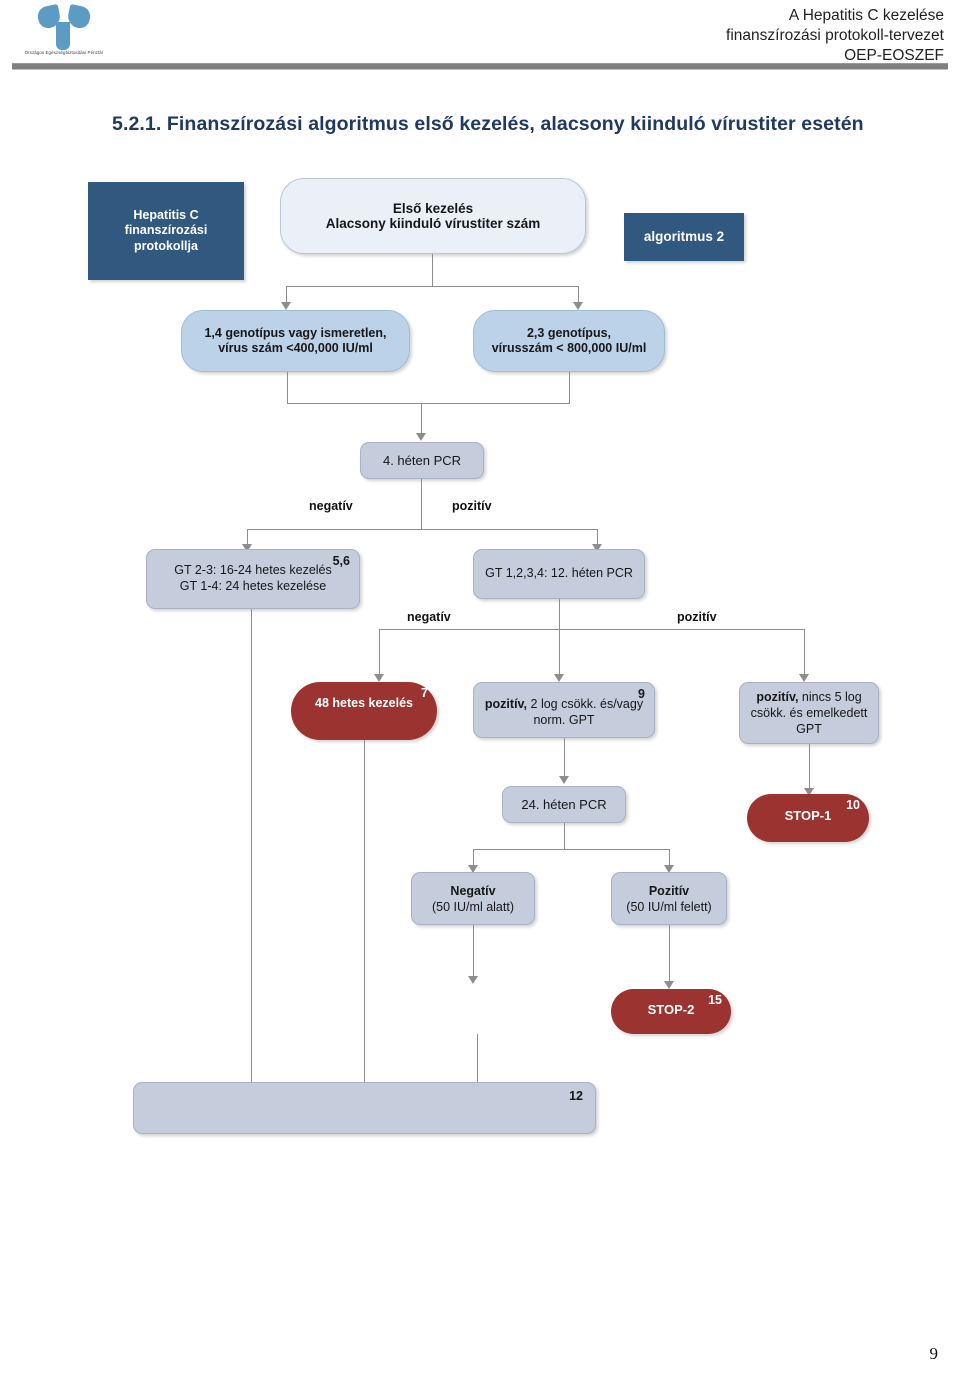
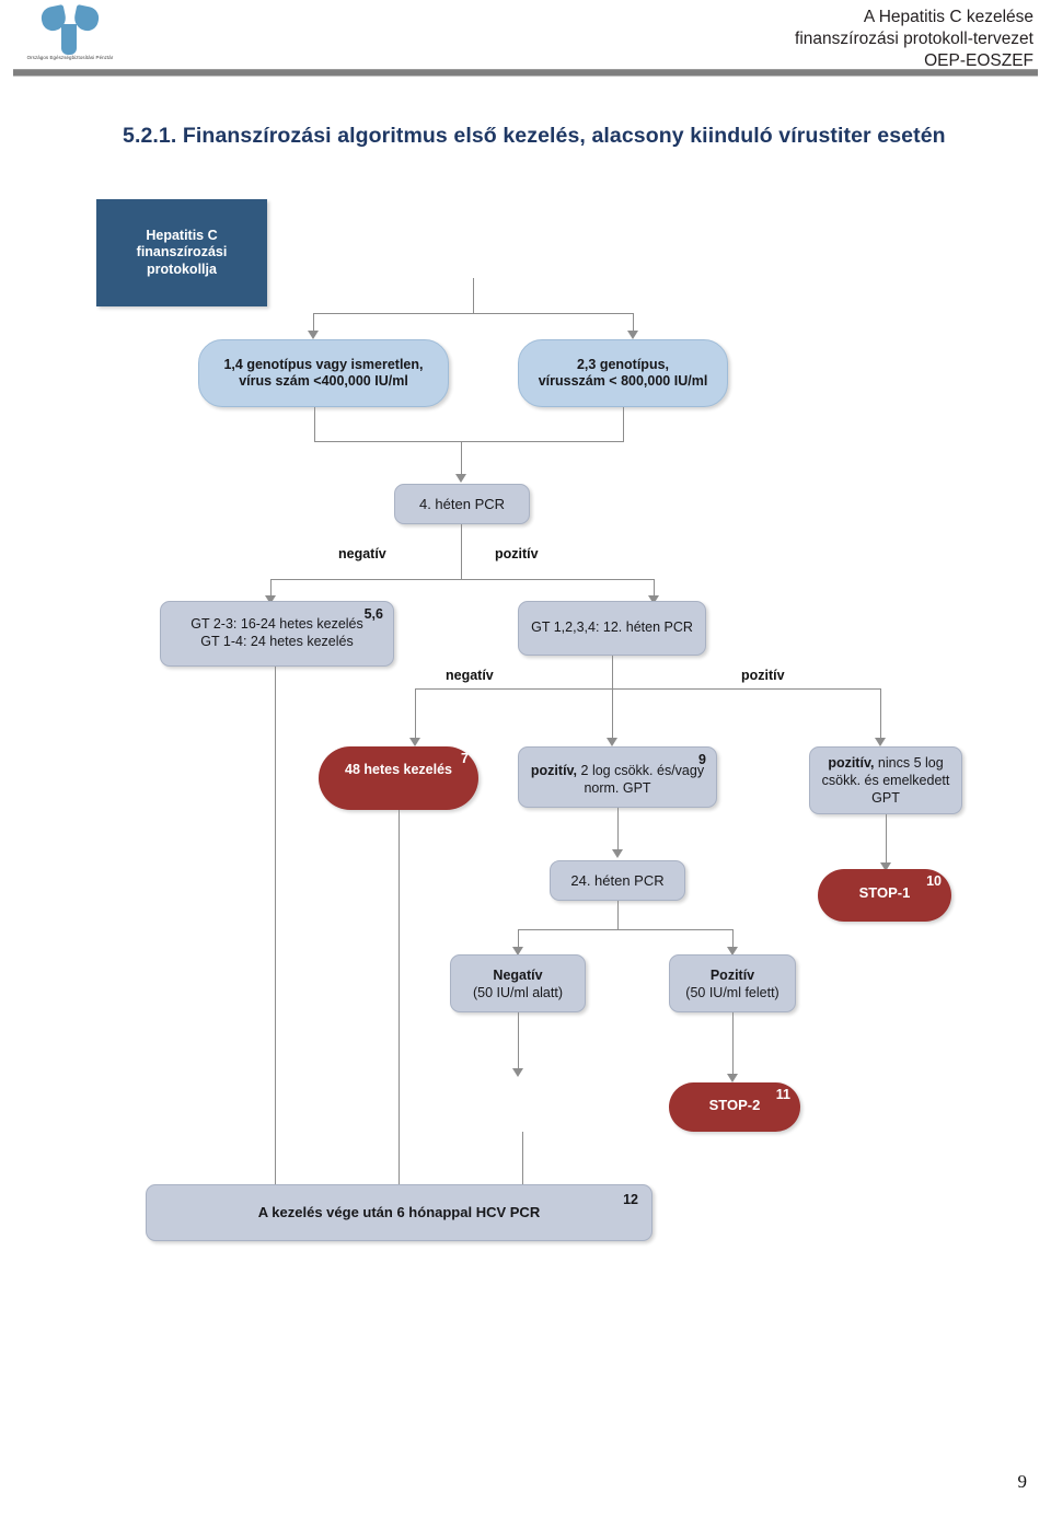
  A Hepatitis C kezelése
  finanszírozási protokoll-tervezet
  OEP-EOSZEF
  5.2.1. Finanszírozási algoritmus első kezelés, alacsony kiinduló vírustiter esetén
  Hepatitis C
  finanszírozási
  protokollja
- Első kezelés
- Alacsony kiinduló vírustiter szám
- algoritmus 2
  1,4 genotípus vagy ismeretlen,
  vírus szám <400,000 IU/ml
  2,3 genotípus,
  vírusszám < 800,000 IU/ml
  4. héten PCR
  negatív
  pozitív
  5,6
  GT 2-3: 16-24 hetes kezelés
- GT 1-4: 24 hetes kezelése
+ GT 1-4: 24 hetes kezelés
  GT 1,2,3,4: 12. héten PCR
  negatív
  pozitív
  7
  48 hetes kezelés
  9
  pozitív, 2 log csökk. és/vagy norm. GPT
  pozitív, nincs 5 log csökk. és emelkedett GPT
  24. héten PCR
  10
  STOP-1
  Negatív
  (50 IU/ml alatt)
  Pozitív
  (50 IU/ml felett)
- 15
+ 11
  STOP-2
  12
+ A kezelés vége után 6 hónappal HCV PCR
  9
